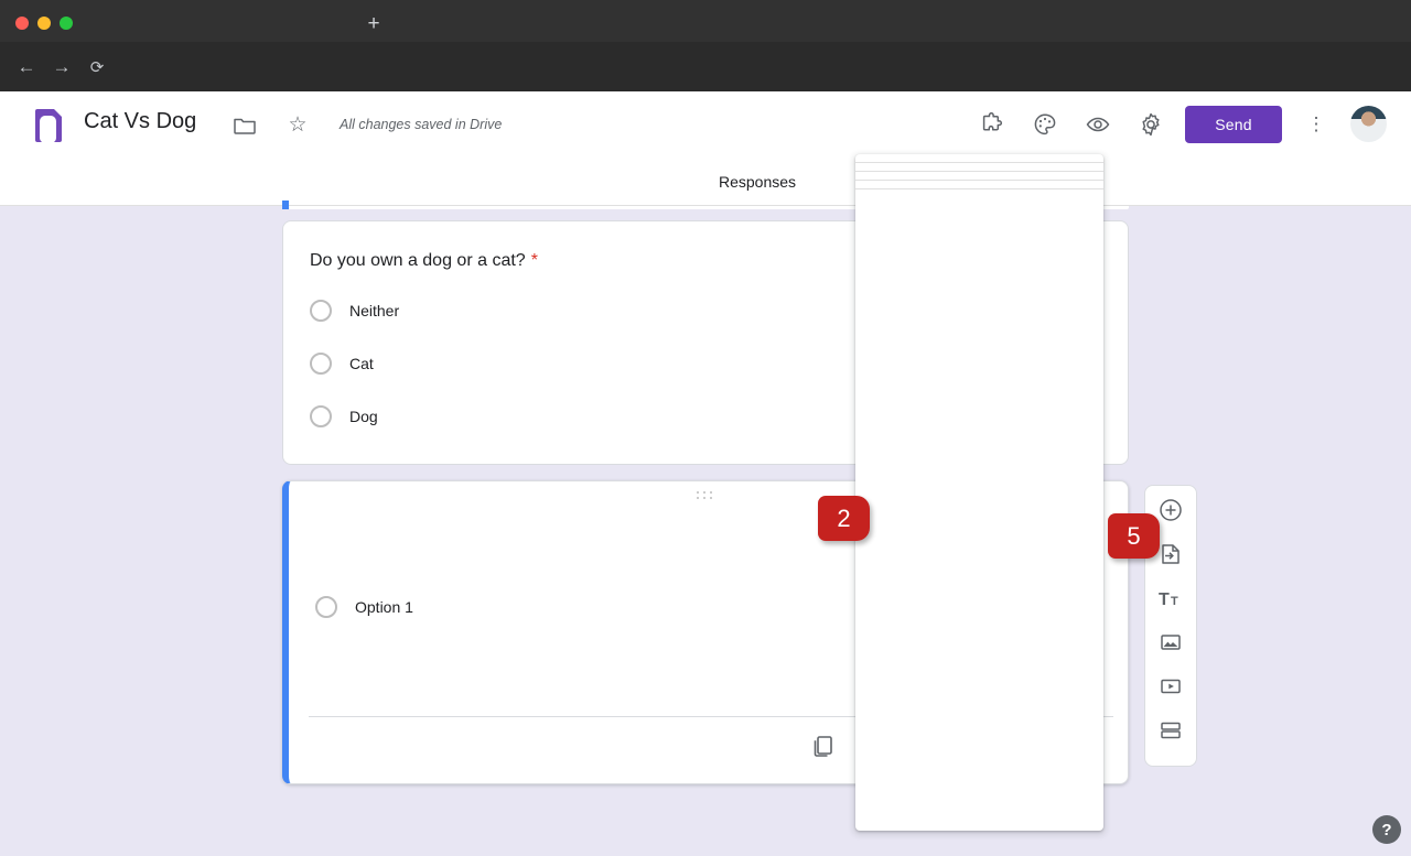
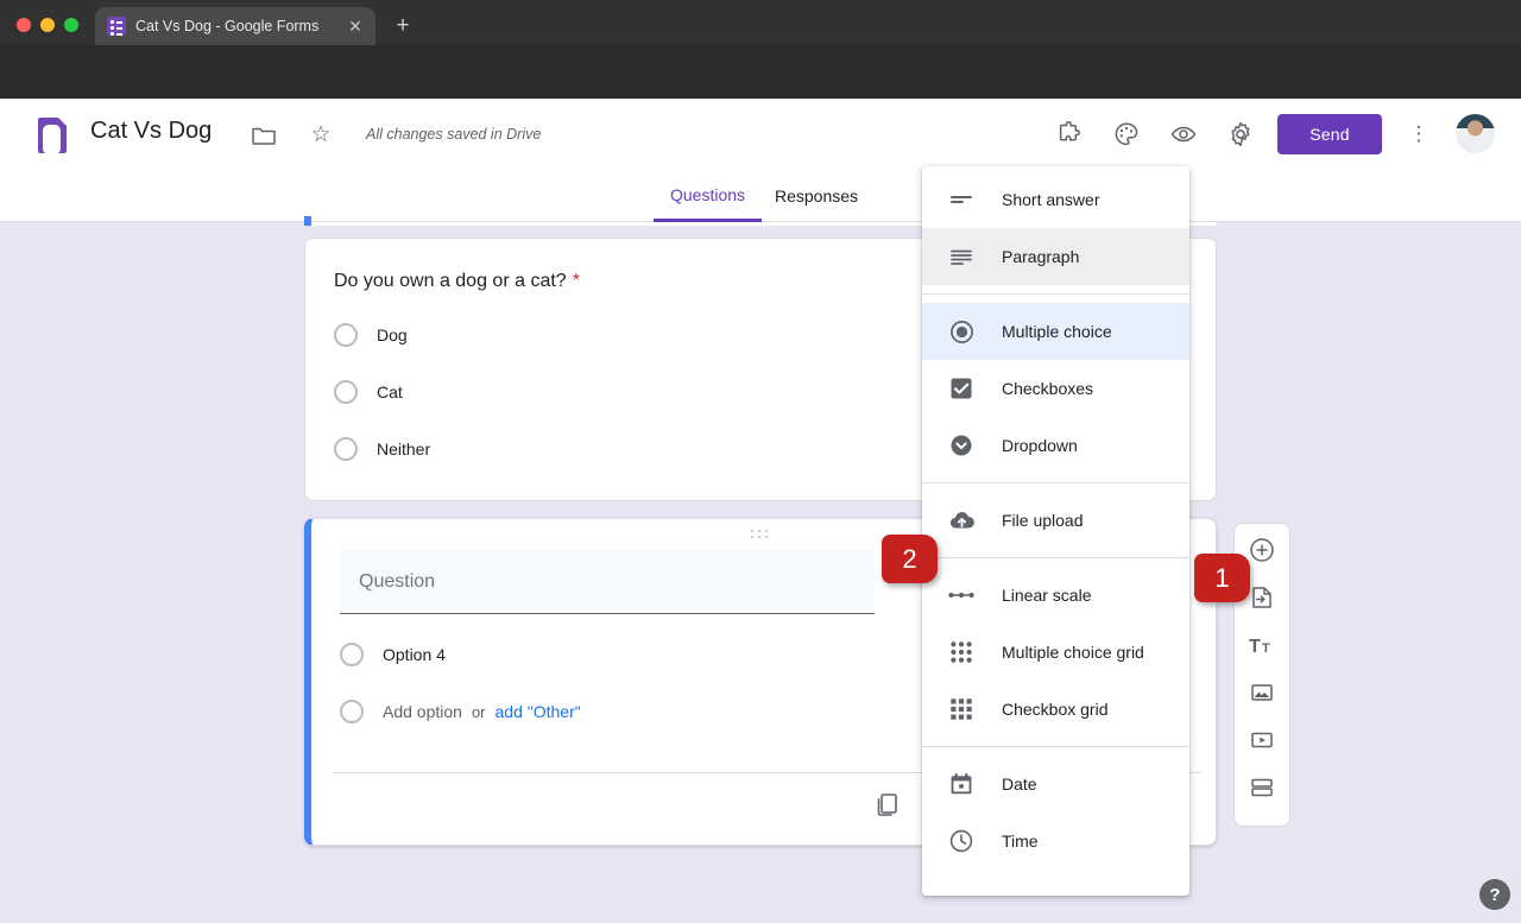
+ Cat Vs Dog - Google Forms
+ ✕
  +
- ←
- →
- ⟳
  Cat Vs Dog
  ☆
  All changes saved in Drive
  Send
  ⋮
+ Questions
  Responses
  Do you own a dog or a cat? *
- Neither
+ Dog
  Cat
- Dog
+ Neither
+ Question
- Option 1
+ Option 4
+ Add option
+ or
+ add "Other"
  T
  T
+ Short answer
+ Paragraph
+ Multiple choice
+ Checkboxes
+ Dropdown
+ File upload
+ Linear scale
+ Multiple choice grid
+ Checkbox grid
+ Date
+ Time
  2
- 5
+ 1
  ?
